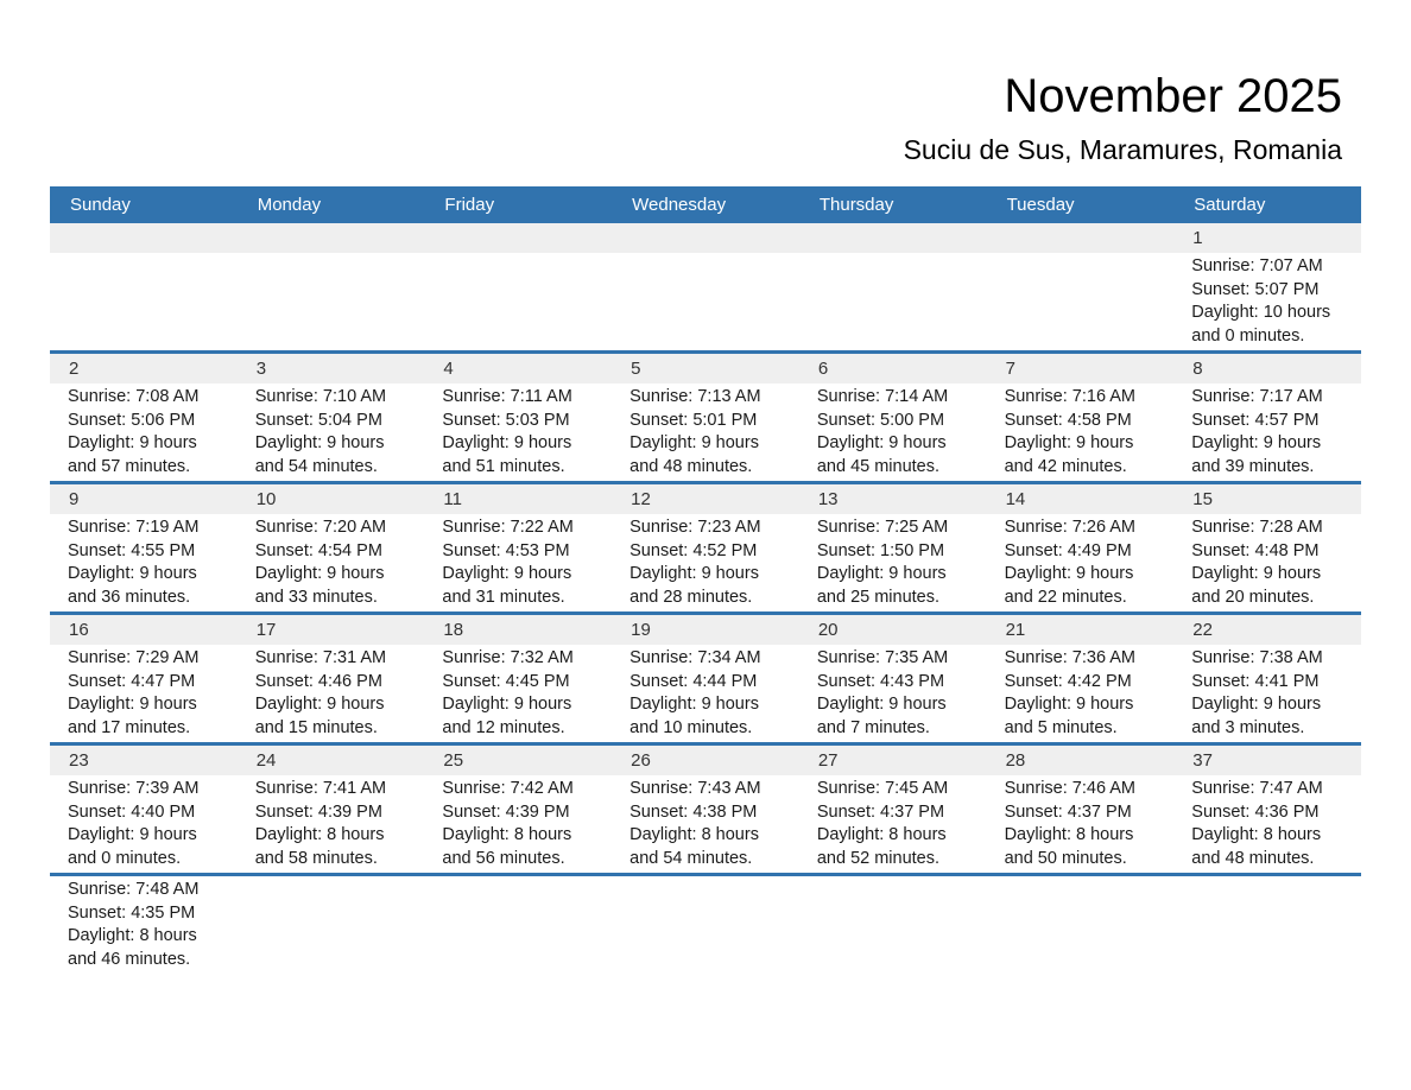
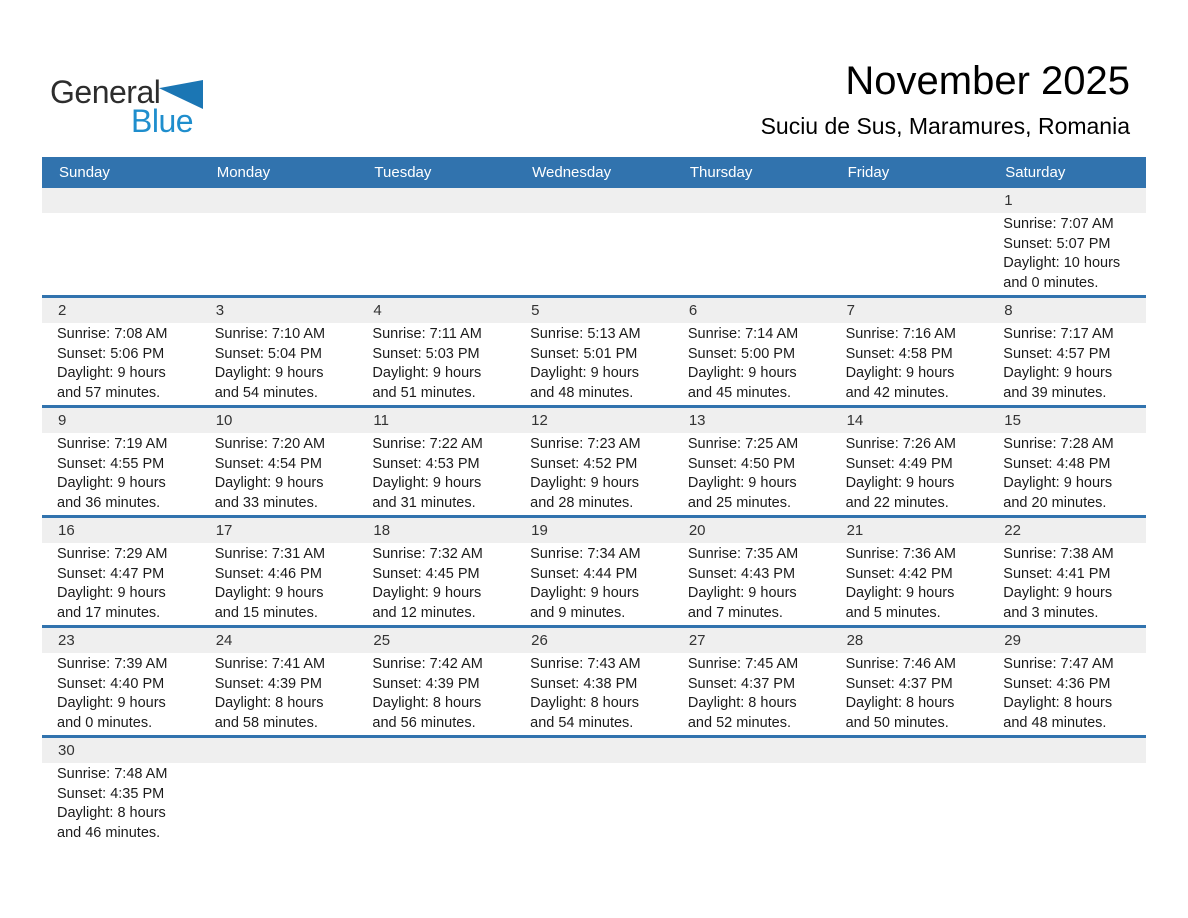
+ General
+ Blue
  November 2025
  Suciu de Sus, Maramures, Romania
  Sunday
  Monday
- Friday
+ Tuesday
  Wednesday
  Thursday
- Tuesday
+ Friday
  Saturday
  1
  Sunrise: 7:07 AM
  Sunset: 5:07 PM
  Daylight: 10 hours
  and 0 minutes.
  2
  3
  4
  5
  6
  7
  8
  Sunrise: 7:08 AM
  Sunset: 5:06 PM
  Daylight: 9 hours
  and 57 minutes.
  Sunrise: 7:10 AM
  Sunset: 5:04 PM
  Daylight: 9 hours
  and 54 minutes.
  Sunrise: 7:11 AM
  Sunset: 5:03 PM
  Daylight: 9 hours
  and 51 minutes.
- Sunrise: 7:13 AM
+ Sunrise: 5:13 AM
  Sunset: 5:01 PM
  Daylight: 9 hours
  and 48 minutes.
  Sunrise: 7:14 AM
  Sunset: 5:00 PM
  Daylight: 9 hours
  and 45 minutes.
  Sunrise: 7:16 AM
  Sunset: 4:58 PM
  Daylight: 9 hours
  and 42 minutes.
  Sunrise: 7:17 AM
  Sunset: 4:57 PM
  Daylight: 9 hours
  and 39 minutes.
  9
  10
  11
  12
  13
  14
  15
  Sunrise: 7:19 AM
  Sunset: 4:55 PM
  Daylight: 9 hours
  and 36 minutes.
  Sunrise: 7:20 AM
  Sunset: 4:54 PM
  Daylight: 9 hours
  and 33 minutes.
  Sunrise: 7:22 AM
  Sunset: 4:53 PM
  Daylight: 9 hours
  and 31 minutes.
  Sunrise: 7:23 AM
  Sunset: 4:52 PM
  Daylight: 9 hours
  and 28 minutes.
  Sunrise: 7:25 AM
- Sunset: 1:50 PM
+ Sunset: 4:50 PM
  Daylight: 9 hours
  and 25 minutes.
  Sunrise: 7:26 AM
  Sunset: 4:49 PM
  Daylight: 9 hours
  and 22 minutes.
  Sunrise: 7:28 AM
  Sunset: 4:48 PM
  Daylight: 9 hours
  and 20 minutes.
  16
  17
  18
  19
  20
  21
  22
  Sunrise: 7:29 AM
  Sunset: 4:47 PM
  Daylight: 9 hours
  and 17 minutes.
  Sunrise: 7:31 AM
  Sunset: 4:46 PM
  Daylight: 9 hours
  and 15 minutes.
  Sunrise: 7:32 AM
  Sunset: 4:45 PM
  Daylight: 9 hours
  and 12 minutes.
  Sunrise: 7:34 AM
  Sunset: 4:44 PM
  Daylight: 9 hours
- and 10 minutes.
+ and 9 minutes.
  Sunrise: 7:35 AM
  Sunset: 4:43 PM
  Daylight: 9 hours
  and 7 minutes.
  Sunrise: 7:36 AM
  Sunset: 4:42 PM
  Daylight: 9 hours
  and 5 minutes.
  Sunrise: 7:38 AM
  Sunset: 4:41 PM
  Daylight: 9 hours
  and 3 minutes.
  23
  24
  25
  26
  27
  28
- 37
+ 29
  Sunrise: 7:39 AM
  Sunset: 4:40 PM
  Daylight: 9 hours
  and 0 minutes.
  Sunrise: 7:41 AM
  Sunset: 4:39 PM
  Daylight: 8 hours
  and 58 minutes.
  Sunrise: 7:42 AM
  Sunset: 4:39 PM
  Daylight: 8 hours
  and 56 minutes.
  Sunrise: 7:43 AM
  Sunset: 4:38 PM
  Daylight: 8 hours
  and 54 minutes.
  Sunrise: 7:45 AM
  Sunset: 4:37 PM
  Daylight: 8 hours
  and 52 minutes.
  Sunrise: 7:46 AM
  Sunset: 4:37 PM
  Daylight: 8 hours
  and 50 minutes.
  Sunrise: 7:47 AM
  Sunset: 4:36 PM
  Daylight: 8 hours
  and 48 minutes.
+ 30
  Sunrise: 7:48 AM
  Sunset: 4:35 PM
  Daylight: 8 hours
  and 46 minutes.
